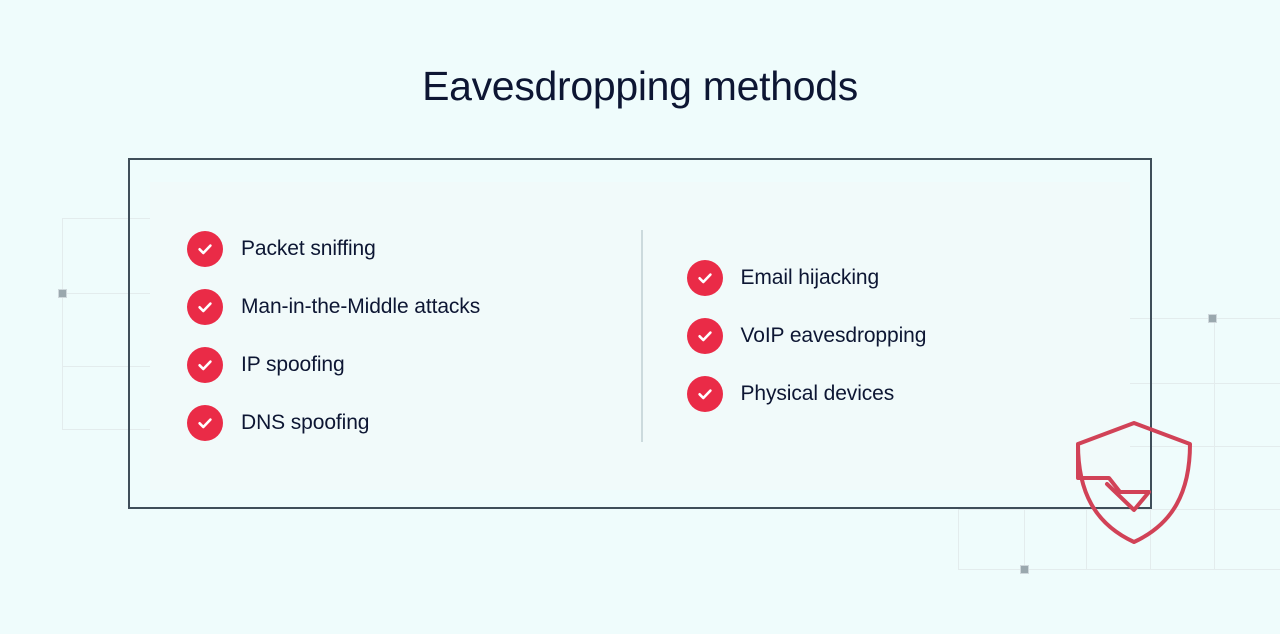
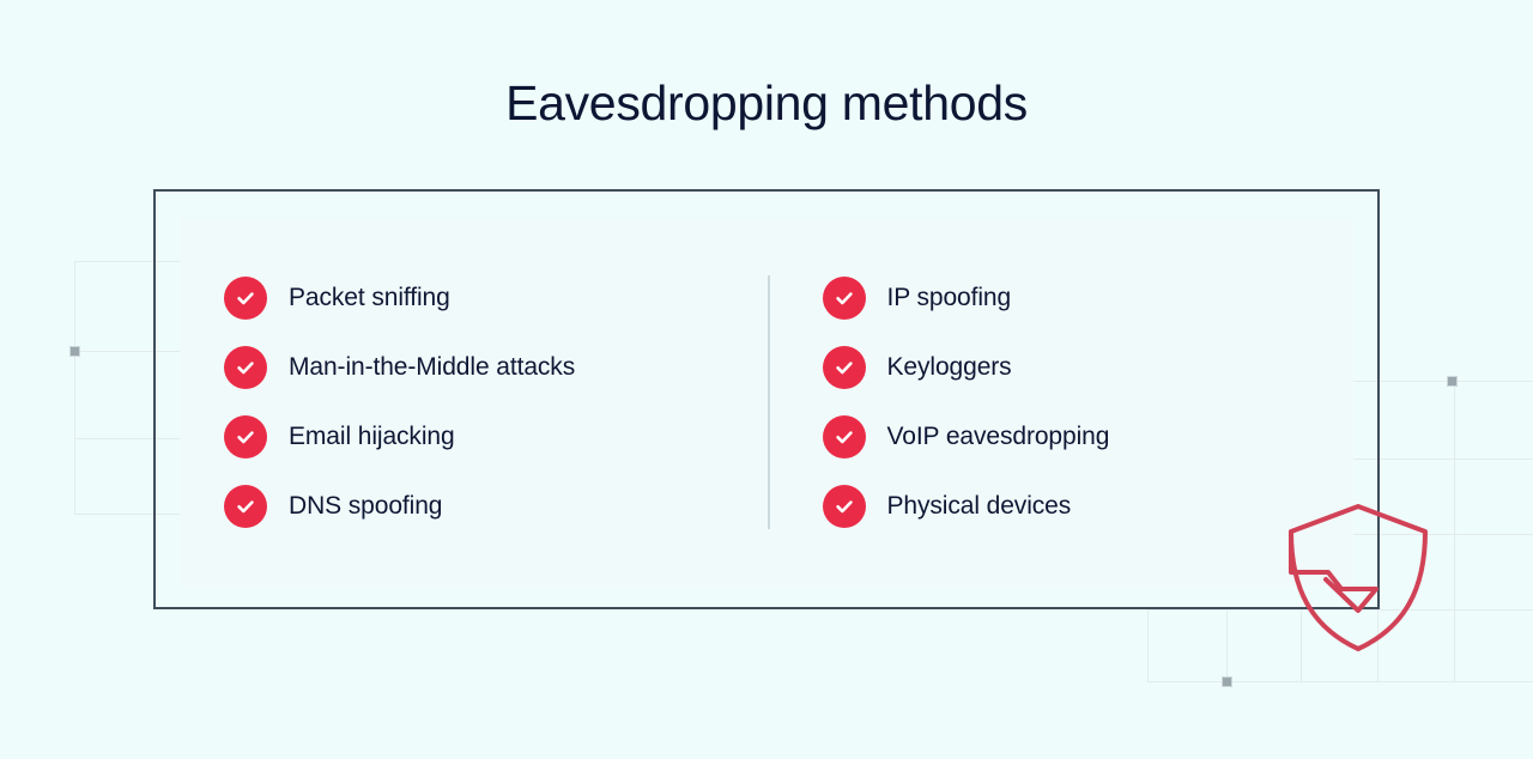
  Eavesdropping methods
  Packet sniffing
  Man-in-the-Middle attacks
- IP spoofing
+ Email hijacking
  DNS spoofing
- Email hijacking
+ IP spoofing
+ Keyloggers
  VoIP eavesdropping
  Physical devices
